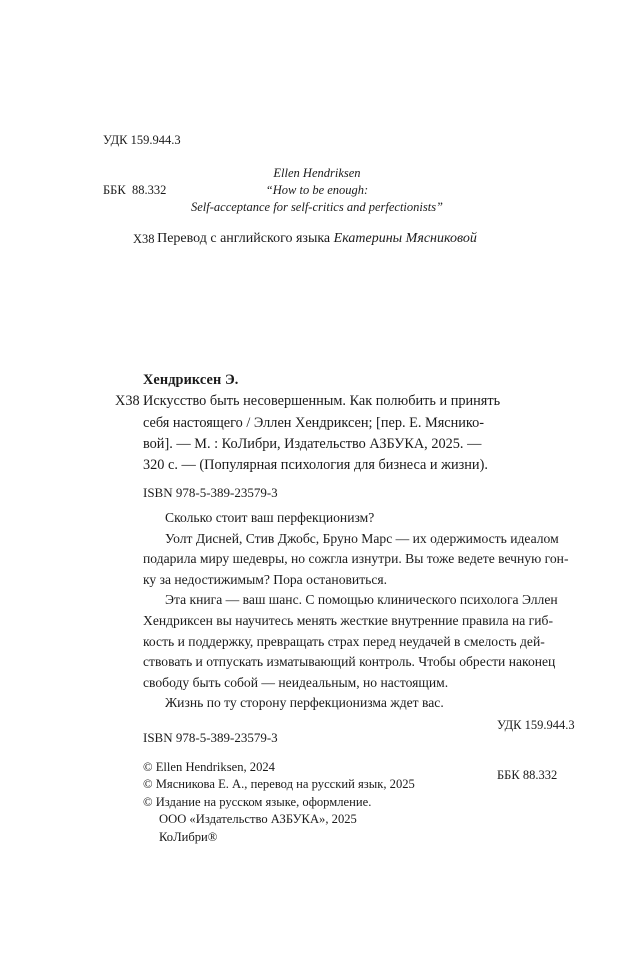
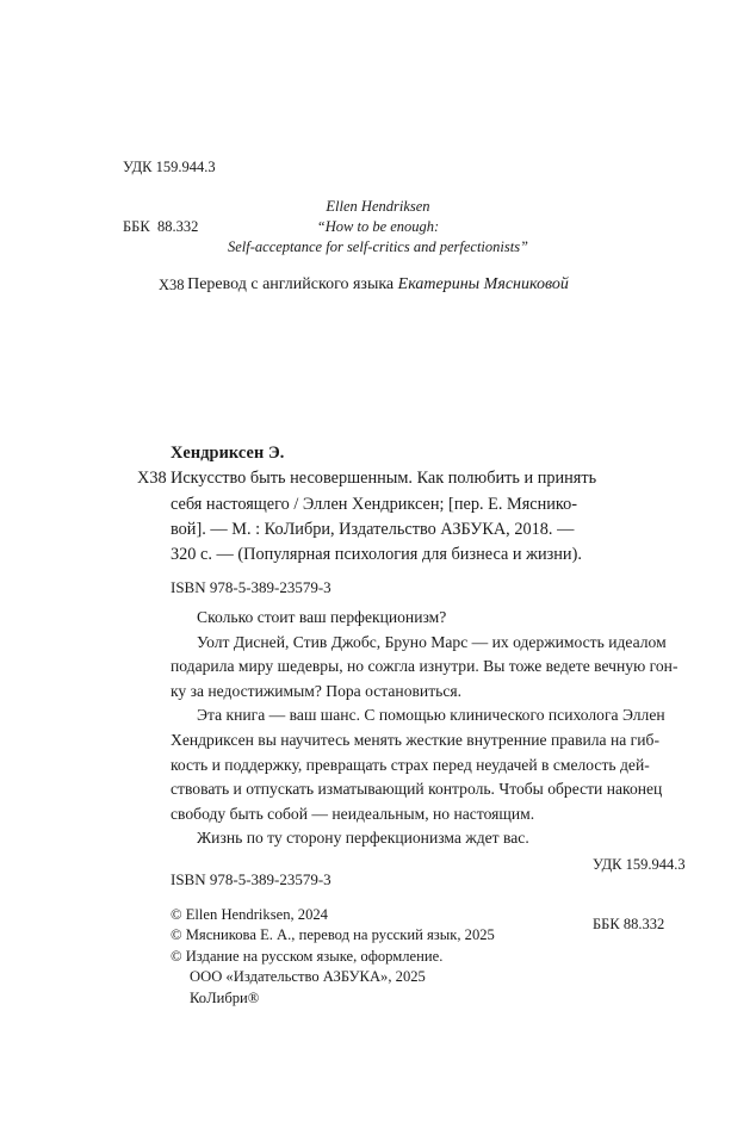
  УДК 159.944.3
  ББК 88.332
  Х38
  Ellen Hendriksen
  “How to be enough:
  Self-acceptance for self-critics and perfectionists”
  Перевод с английского языка Екатерины Мясниковой
  Хендриксен Э.
  Х38
  Искусство быть несовершенным. Как полюбить и принять
  себя настоящего / Эллен Хендриксен; [пер. Е. Мяснико-
- вой]. — М. : КоЛибри, Издательство АЗБУКА, 2025. —
+ вой]. — М. : КоЛибри, Издательство АЗБУКА, 2018. —
  320 с. — (Популярная психология для бизнеса и жизни).
  ISBN 978-5-389-23579-3
  Сколько стоит ваш перфекционизм?
  Уолт Дисней, Стив Джобс, Бруно Марс — их одержимость идеалом
  подарила миру шедевры, но сожгла изнутри. Вы тоже ведете вечную гон-
  ку за недостижимым? Пора остановиться.
  Эта книга — ваш шанс. С помощью клинического психолога Эллен
  Хендриксен вы научитесь менять жесткие внутренние правила на гиб-
  кость и поддержку, превращать страх перед неудачей в смелость дей-
  ствовать и отпускать изматывающий контроль. Чтобы обрести наконец
  свободу быть собой — неидеальным, но настоящим.
  Жизнь по ту сторону перфекционизма ждет вас.
  УДК 159.944.3
  ББК 88.332
  ISBN 978-5-389-23579-3
  © Ellen Hendriksen, 2024
  © Мясникова Е. А., перевод на русский язык, 2025
  © Издание на русском языке, оформление.
  ООО «Издательство АЗБУКА», 2025
  КоЛибри®
